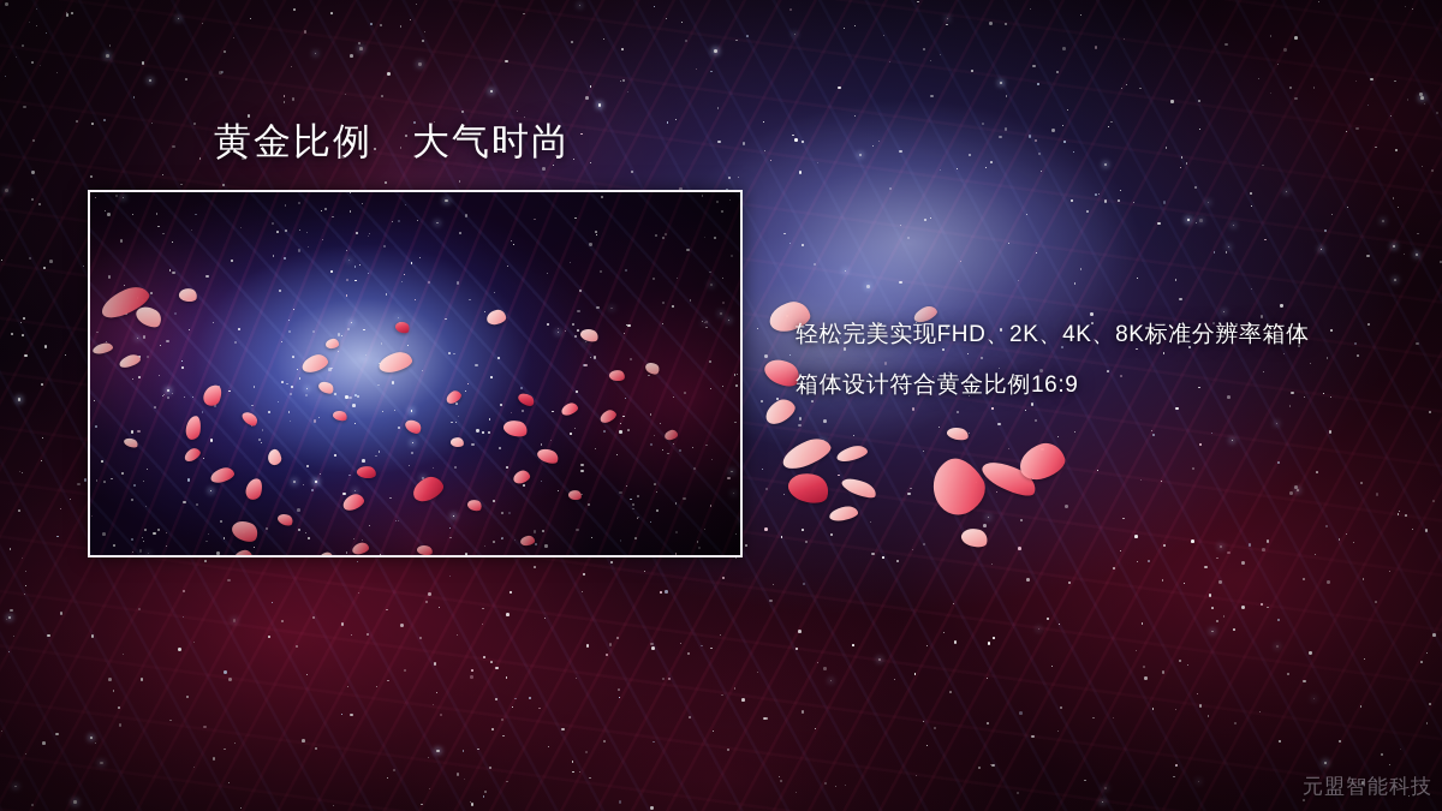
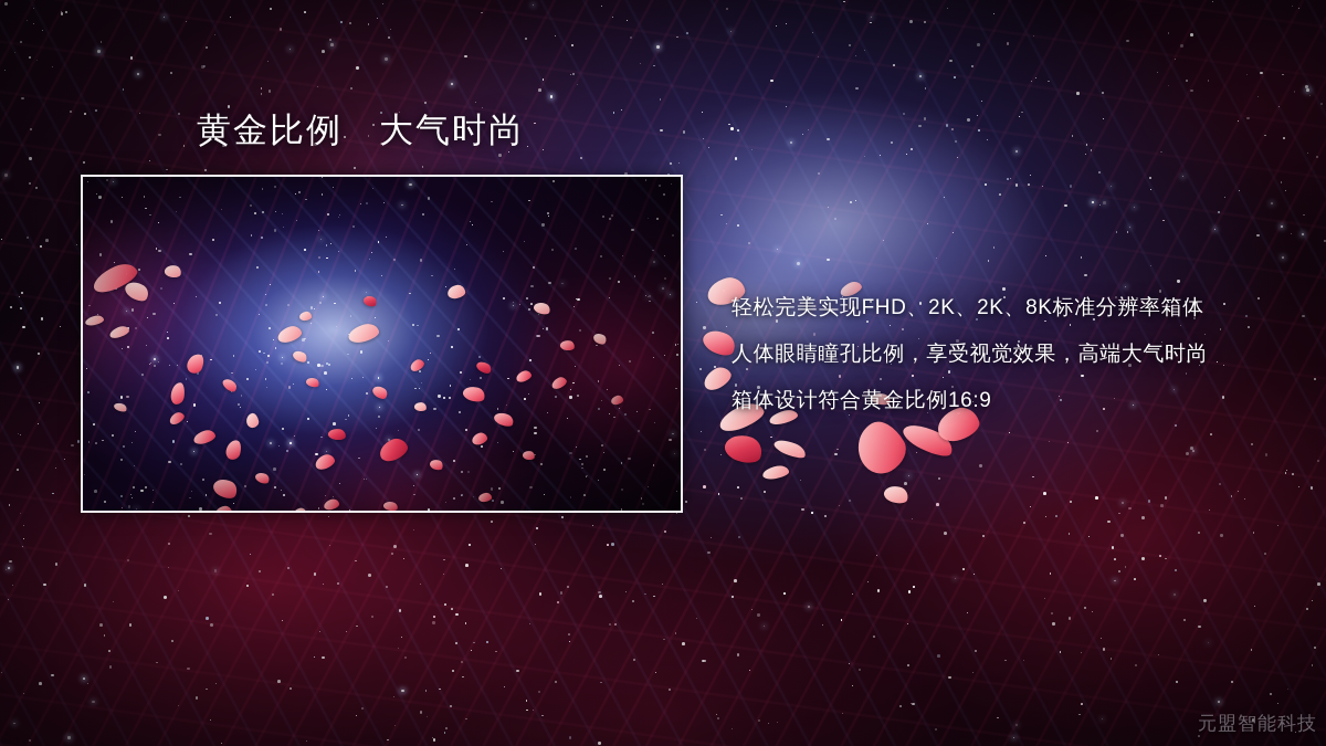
  黄金比例 大气时尚
- 轻松完美实现FHD、2K、4K、8K标准分辨率箱体
+ 轻松完美实现FHD、2K、2K、8K标准分辨率箱体
+ 人体眼睛瞳孔比例，享受视觉效果，高端大气时尚
  箱体设计符合黄金比例16:9
  元盟智能科技
